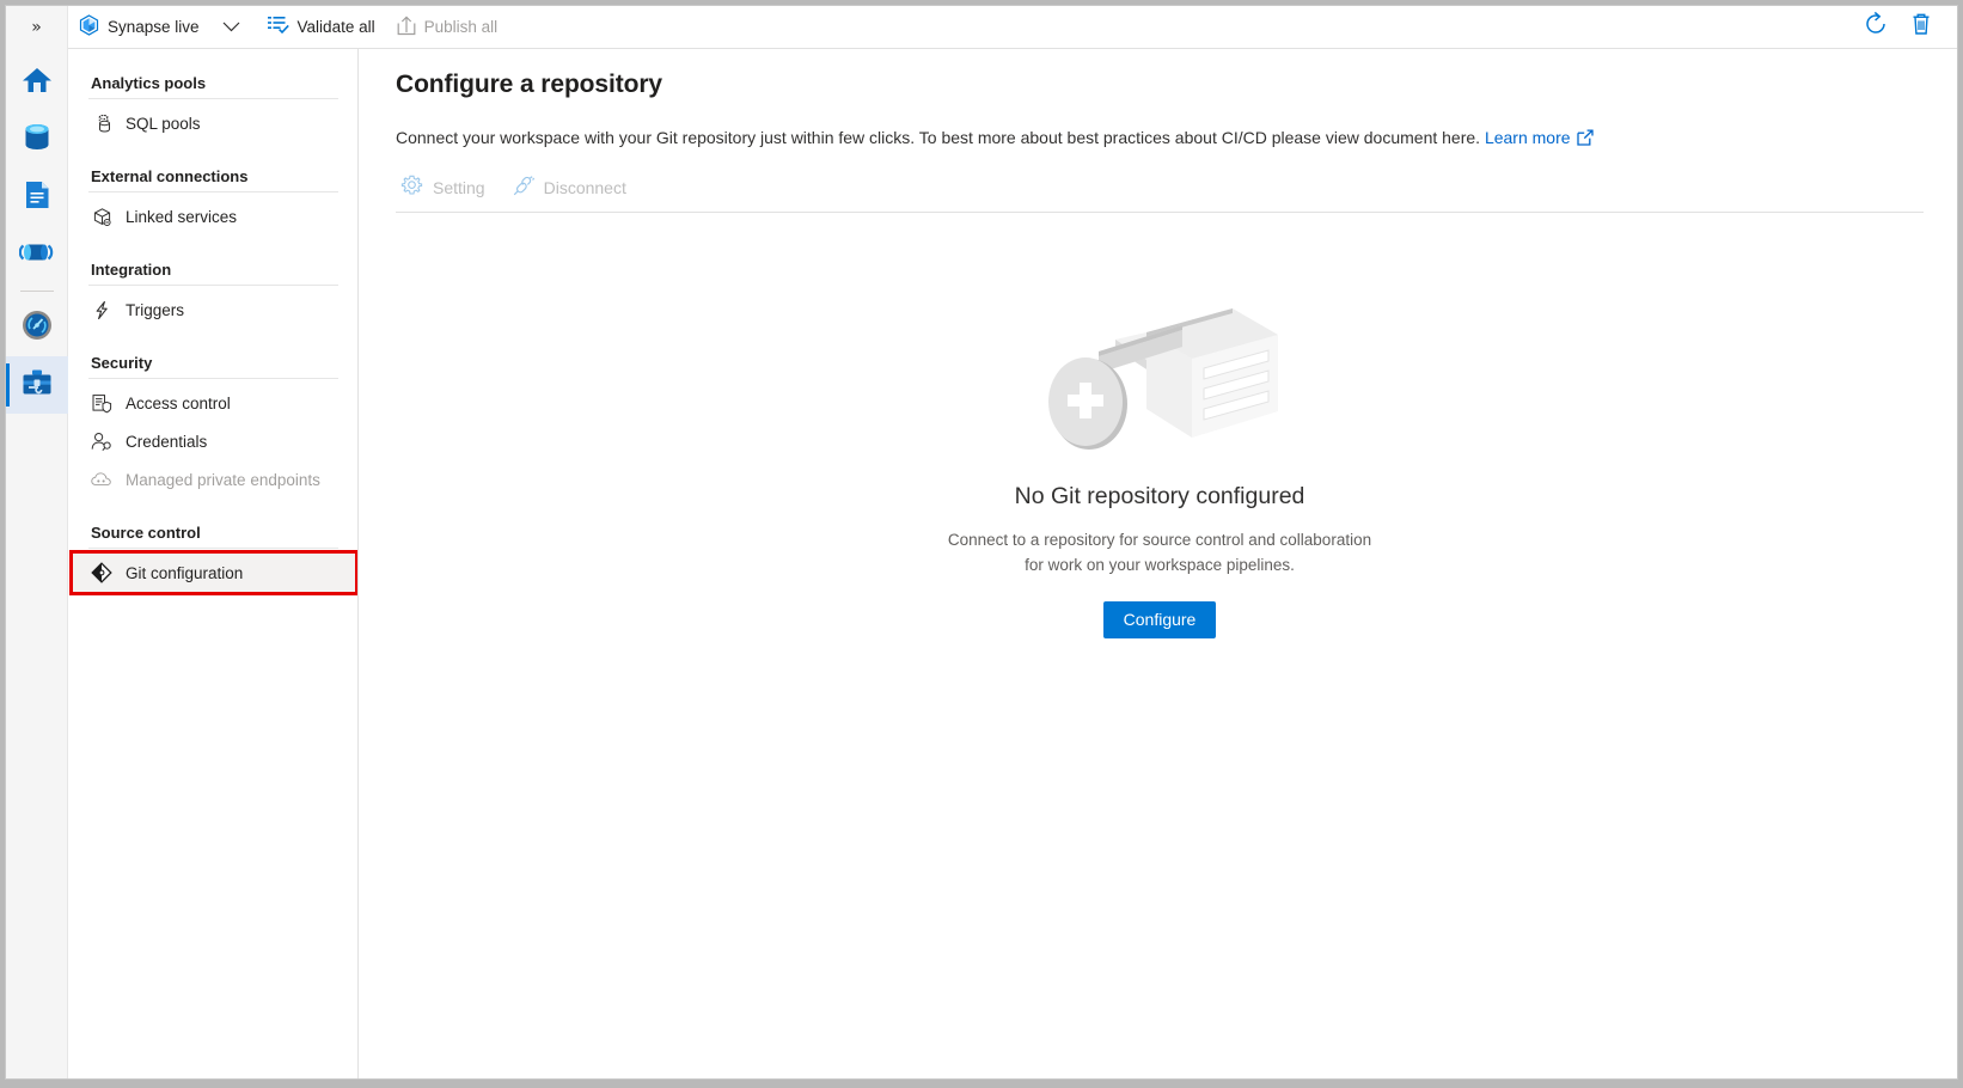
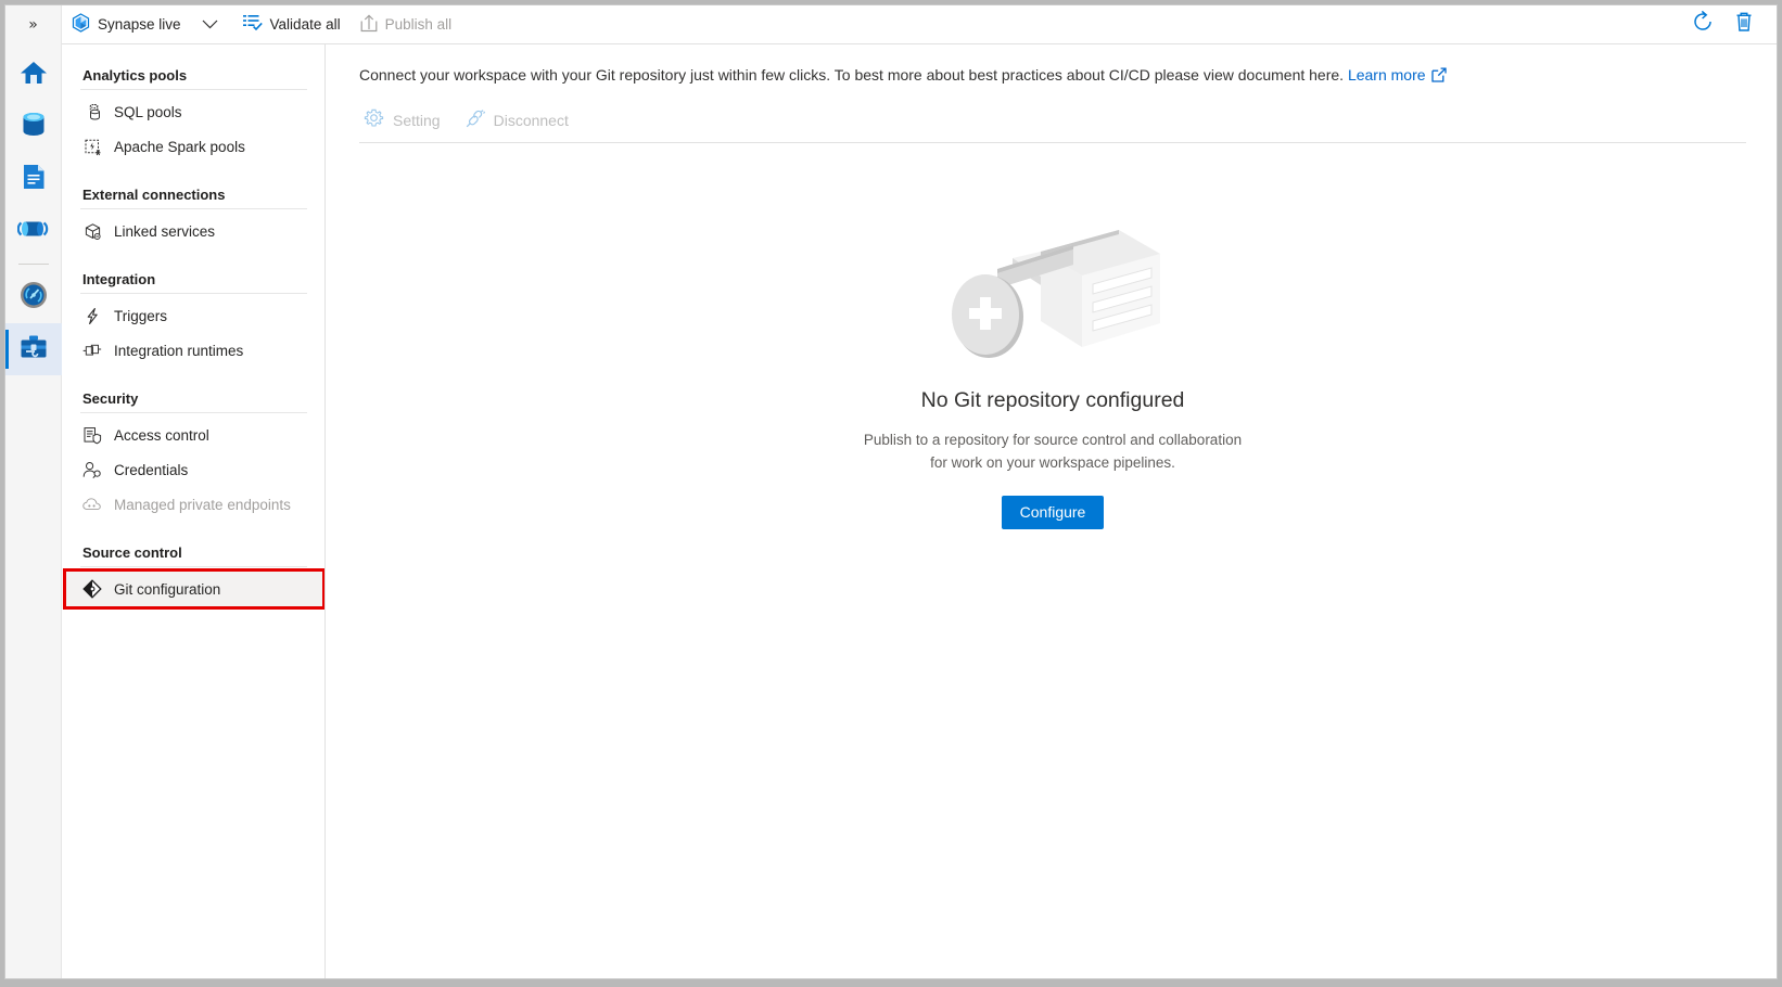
  »
  Synapse live
  Validate all
  Publish all
  Analytics pools
  SQL pools
+ Apache Spark pools
  External connections
  Linked services
  Integration
  Triggers
+ Integration runtimes
  Security
  Access control
  Credentials
  Managed private endpoints
  Source control
  Git configuration
- Configure a repository
  Connect your workspace with your Git repository just within few clicks. To best more about best practices about CI/CD please view document here. Learn more
  Setting
  Disconnect
  No Git repository configured
- Connect to a repository for source control and collaboration
+ Publish to a repository for source control and collaboration
  for work on your workspace pipelines.
  Configure
